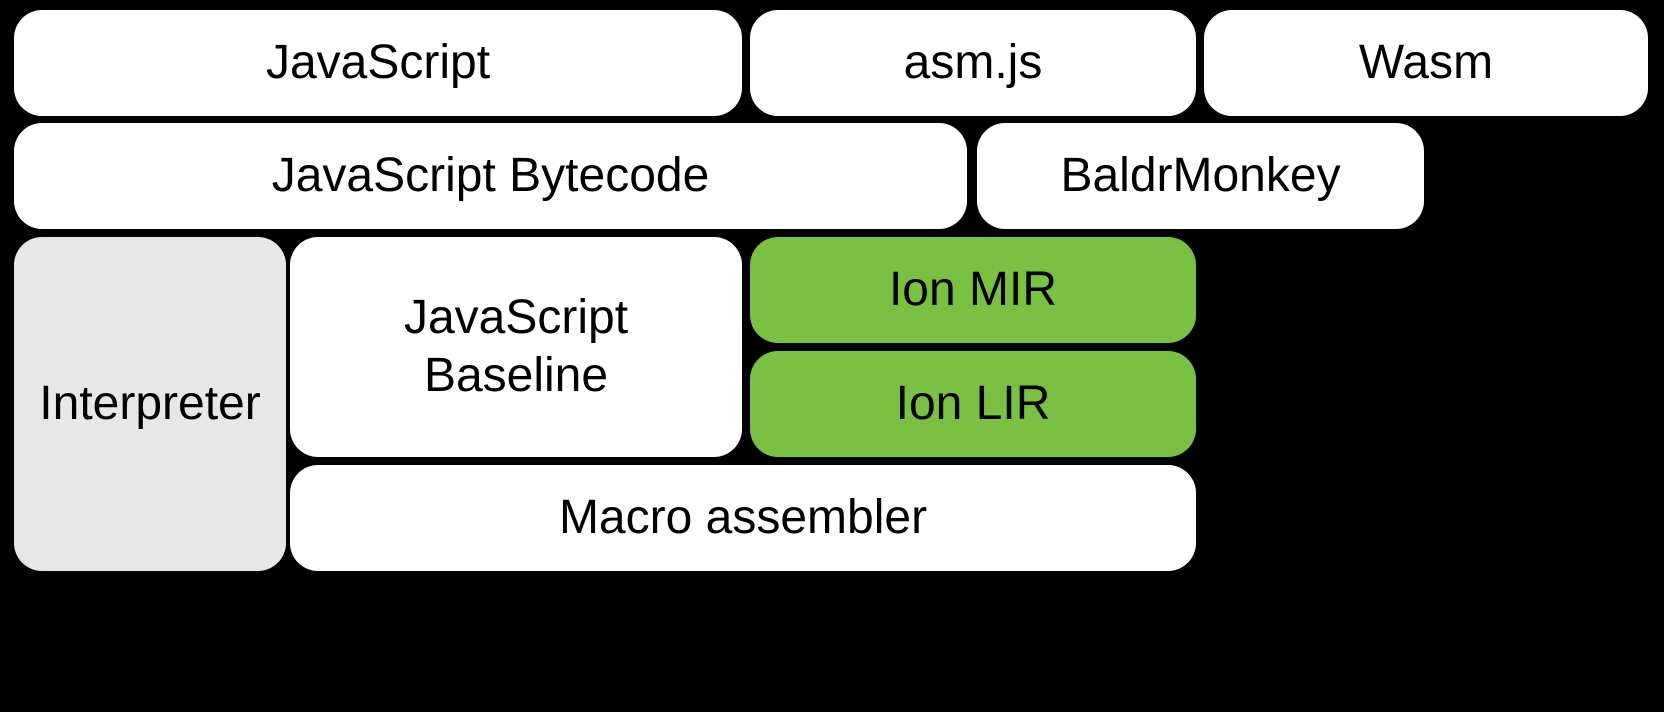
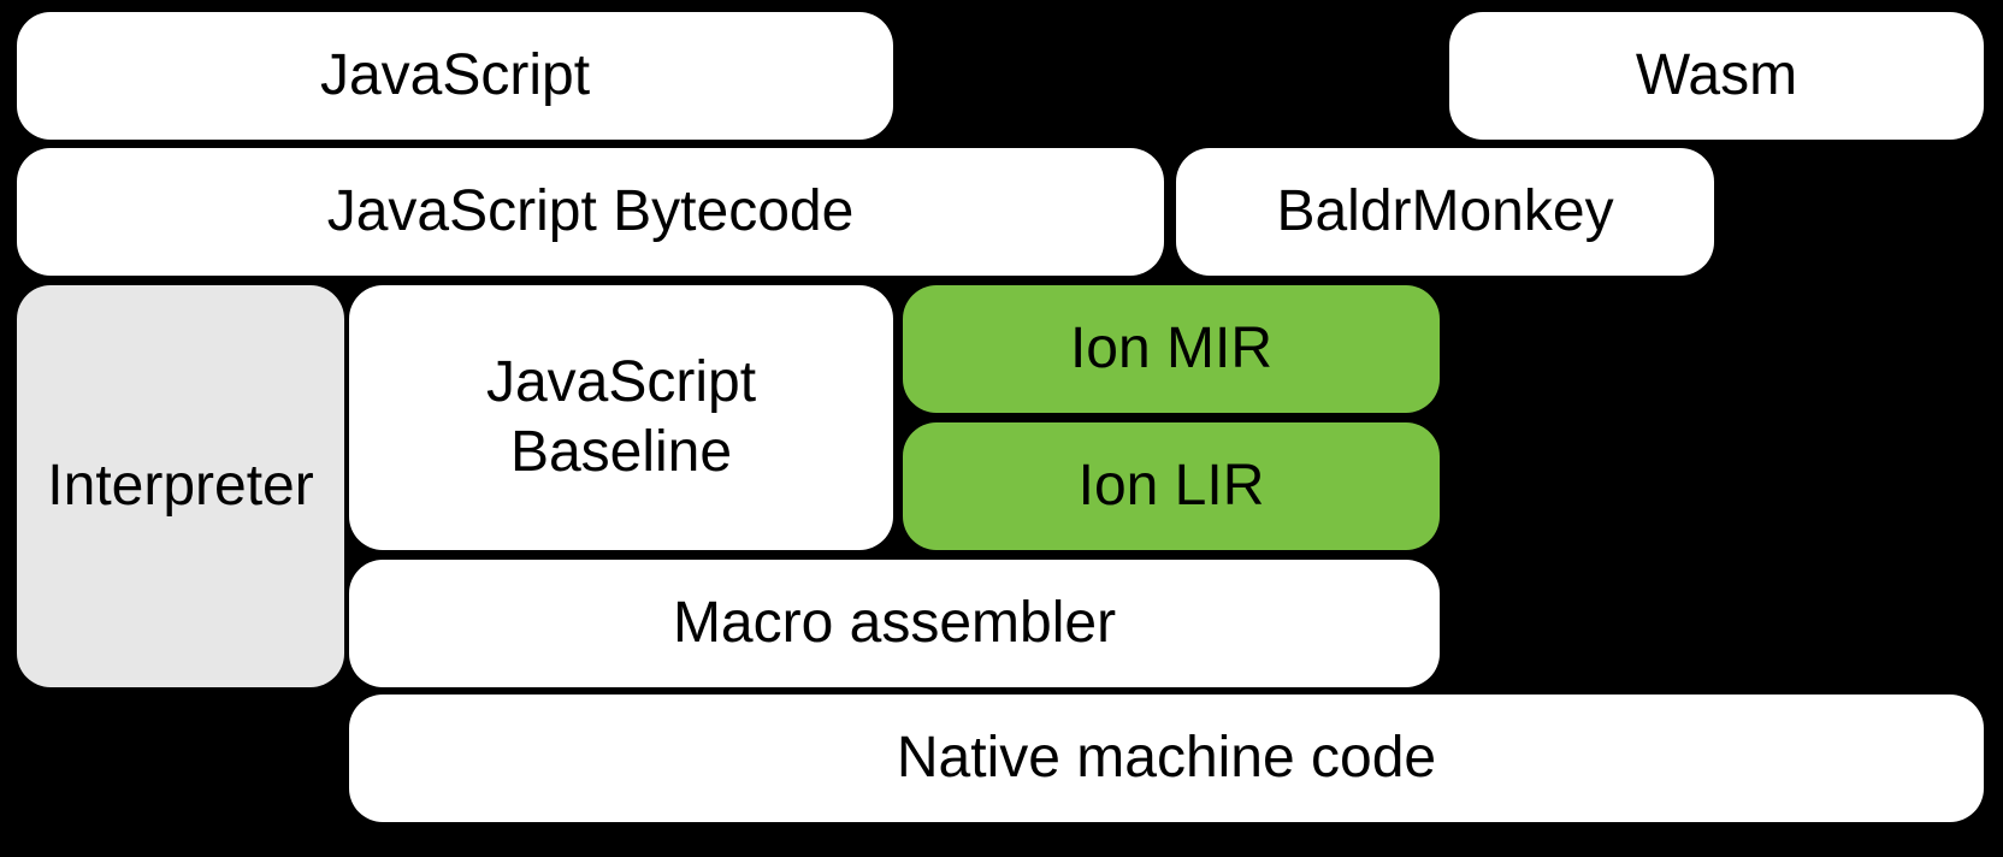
  JavaScript
- asm.js
  Wasm
  JavaScript Bytecode
  BaldrMonkey
  Interpreter
  JavaScript
  Baseline
  Ion MIR
  Ion LIR
  Macro assembler
+ Native machine code
